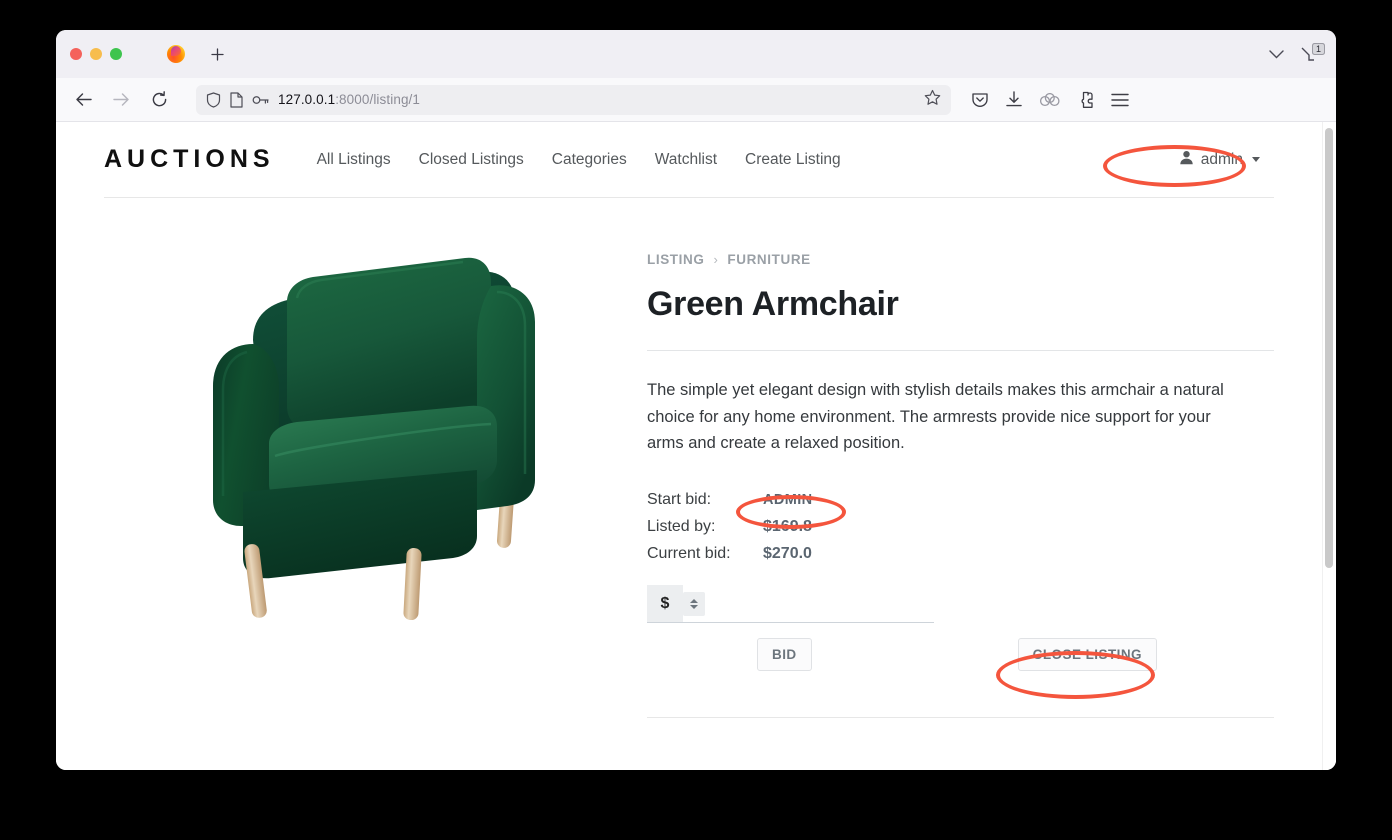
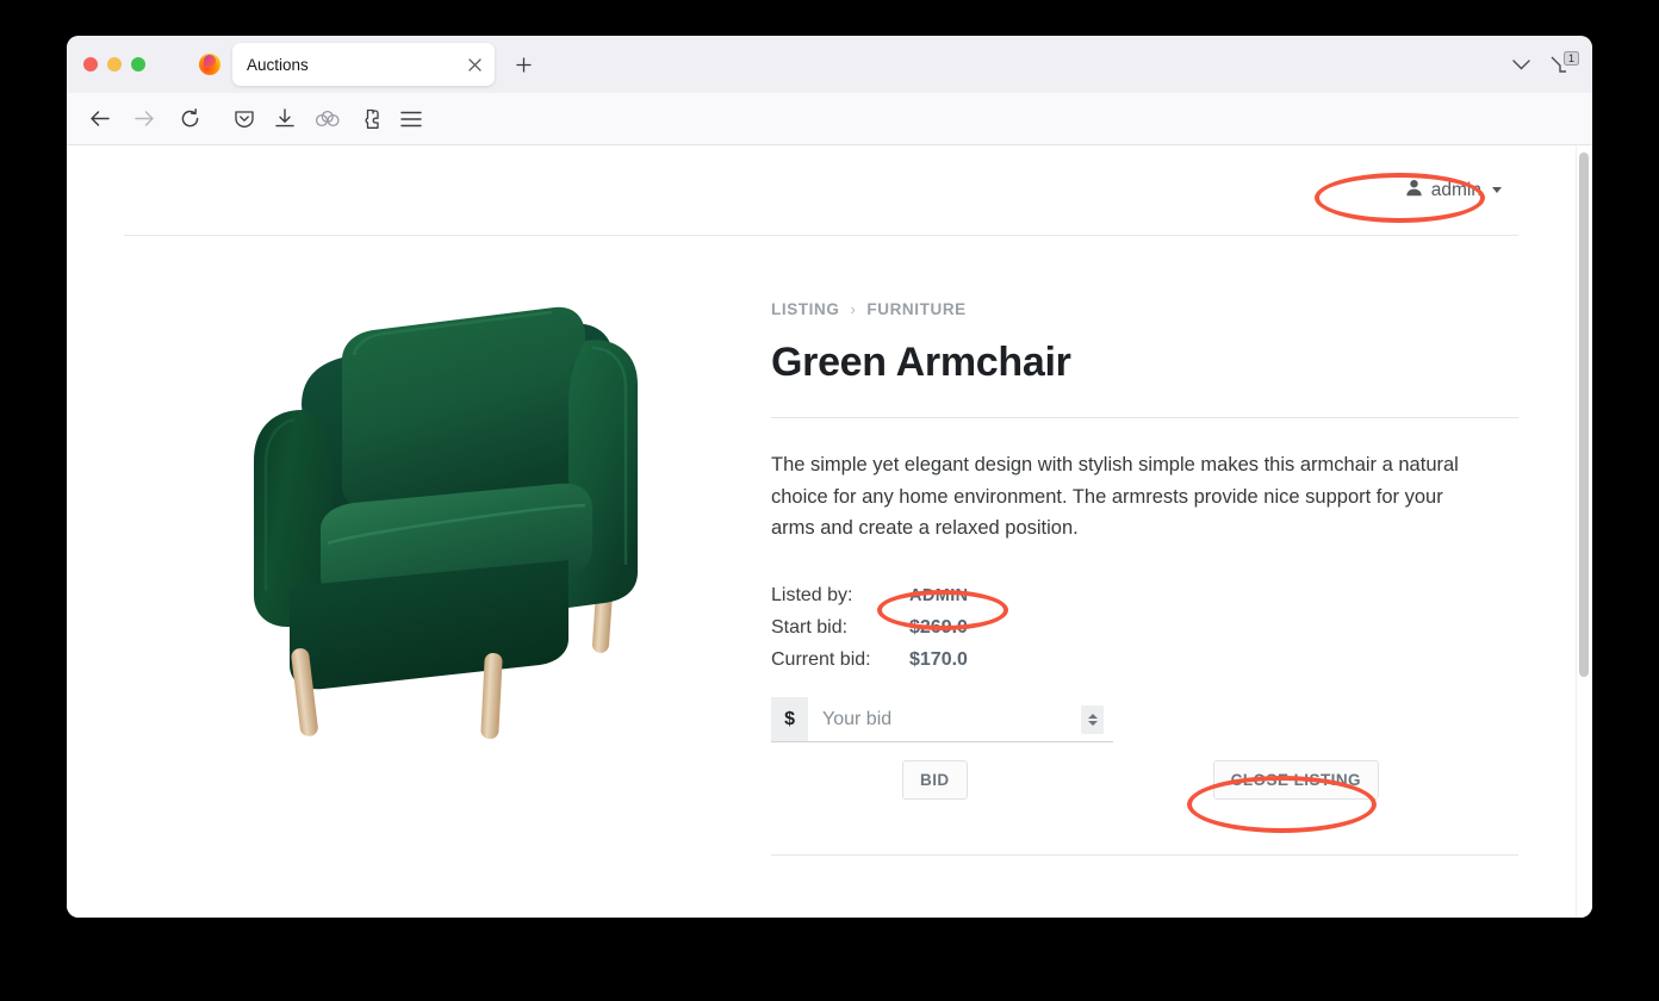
+ Auctions
  1
- 127.0.0.1:8000/listing/1
- AUCTIONS
- All Listings
- Closed Listings
- Categories
- Watchlist
- Create Listing
  admin
  LISTING
  ›
  FURNITURE
  Green Armchair
- The simple yet elegant design with stylish details makes this armchair a natural choice for any home environment. The armrests provide nice support for your arms and create a relaxed position.
+ The simple yet elegant design with stylish simple makes this armchair a natural choice for any home environment. The armrests provide nice support for your arms and create a relaxed position.
- Start bid:
+ Listed by:
  ADMIN
- Listed by:
+ Start bid:
- $169.8
+ $269.0
  Current bid:
- $270.0
+ $170.0
  $
+ Your bid
  BID
  CLOSE LISTING
